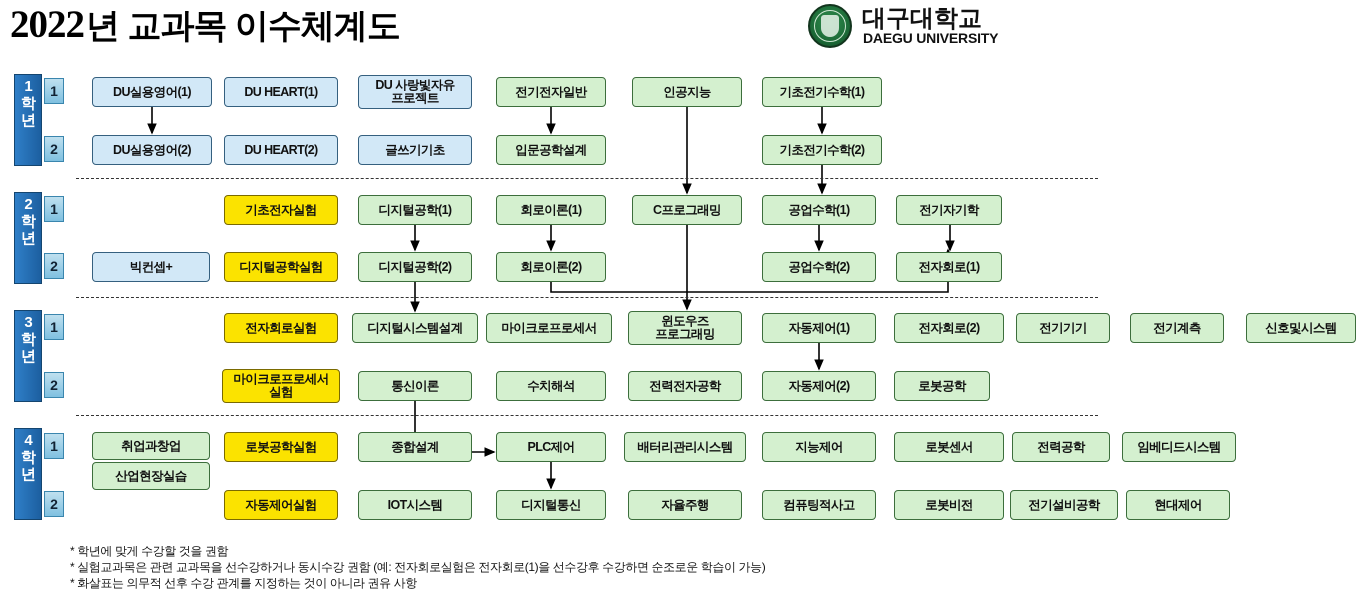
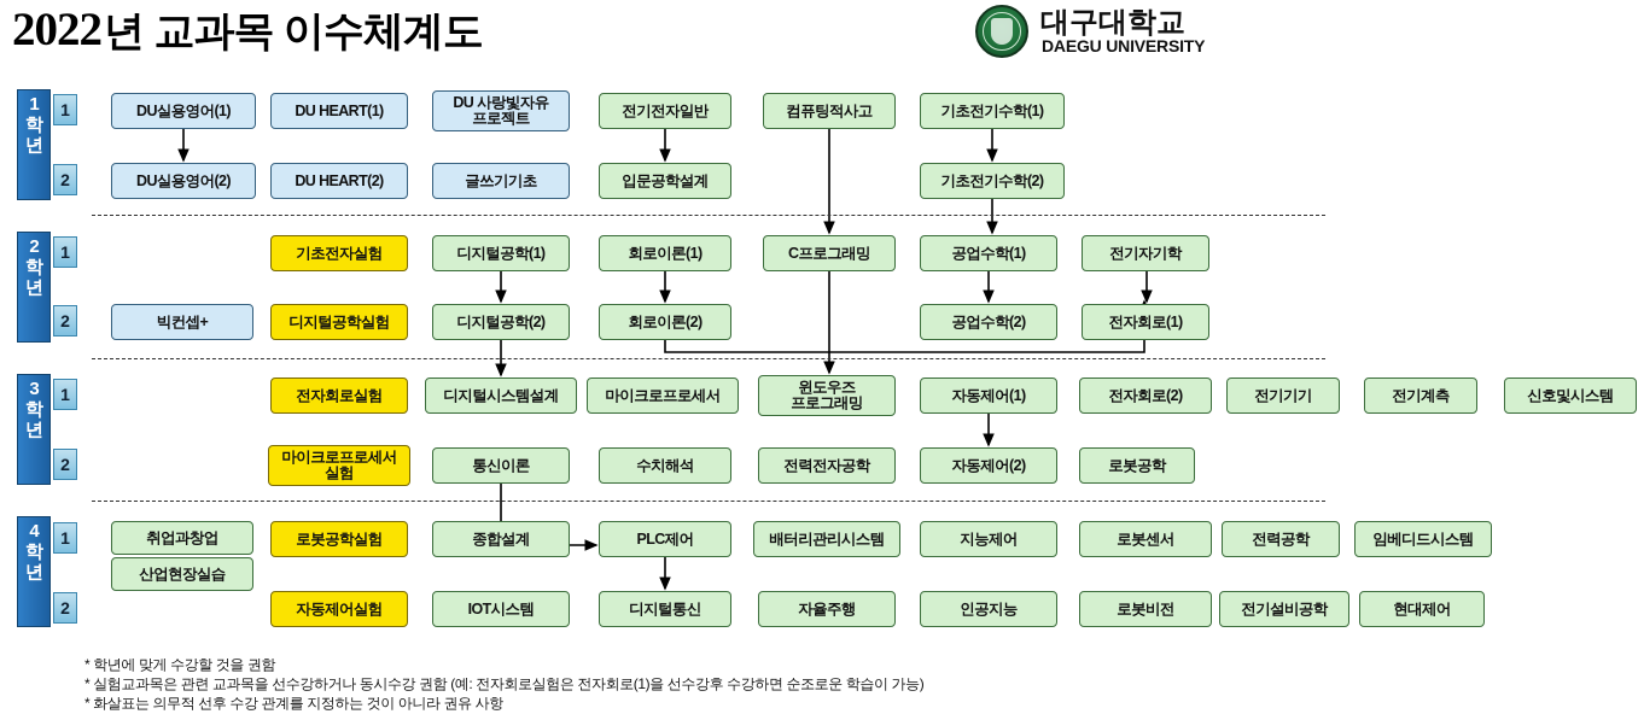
  2022
  년 교과목 이수체계도
  대구대학교
  DAEGU UNIVERSITY
  1
  학년
  1
  2
  2
  학년
  1
  2
  3
  학년
  1
  2
  4
  학년
  1
  2
  DU실용영어(1)
  DU HEART(1)
  DU 사랑빛자유
  프로젝트
  전기전자일반
- 인공지능
+ 컴퓨팅적사고
  기초전기수학(1)
  DU실용영어(2)
  DU HEART(2)
  글쓰기기초
  입문공학설계
  기초전기수학(2)
  기초전자실험
  디지털공학(1)
  회로이론(1)
  C프로그래밍
  공업수학(1)
  전기자기학
  빅컨셉+
  디지털공학실험
  디지털공학(2)
  회로이론(2)
  공업수학(2)
  전자회로(1)
  전자회로실험
  디지털시스템설계
  마이크로프로세서
  윈도우즈
  프로그래밍
  자동제어(1)
  전자회로(2)
  전기기기
  전기계측
  신호및시스템
  마이크로프로세서
  실험
  통신이론
  수치해석
  전력전자공학
  자동제어(2)
  로봇공학
  취업과창업
  산업현장실습
  로봇공학실험
  종합설계
  PLC제어
  배터리관리시스템
  지능제어
  로봇센서
  전력공학
  임베디드시스템
  자동제어실험
  IOT시스템
  디지털통신
  자율주행
- 컴퓨팅적사고
+ 인공지능
  로봇비전
  전기설비공학
  현대제어
  * 학년에 맞게 수강할 것을 권함
  * 실험교과목은 관련 교과목을 선수강하거나 동시수강 권함 (예: 전자회로실험은 전자회로(1)을 선수강후 수강하면 순조로운 학습이 가능)
  * 화살표는 의무적 선후 수강 관계를 지정하는 것이 아니라 권유 사항
